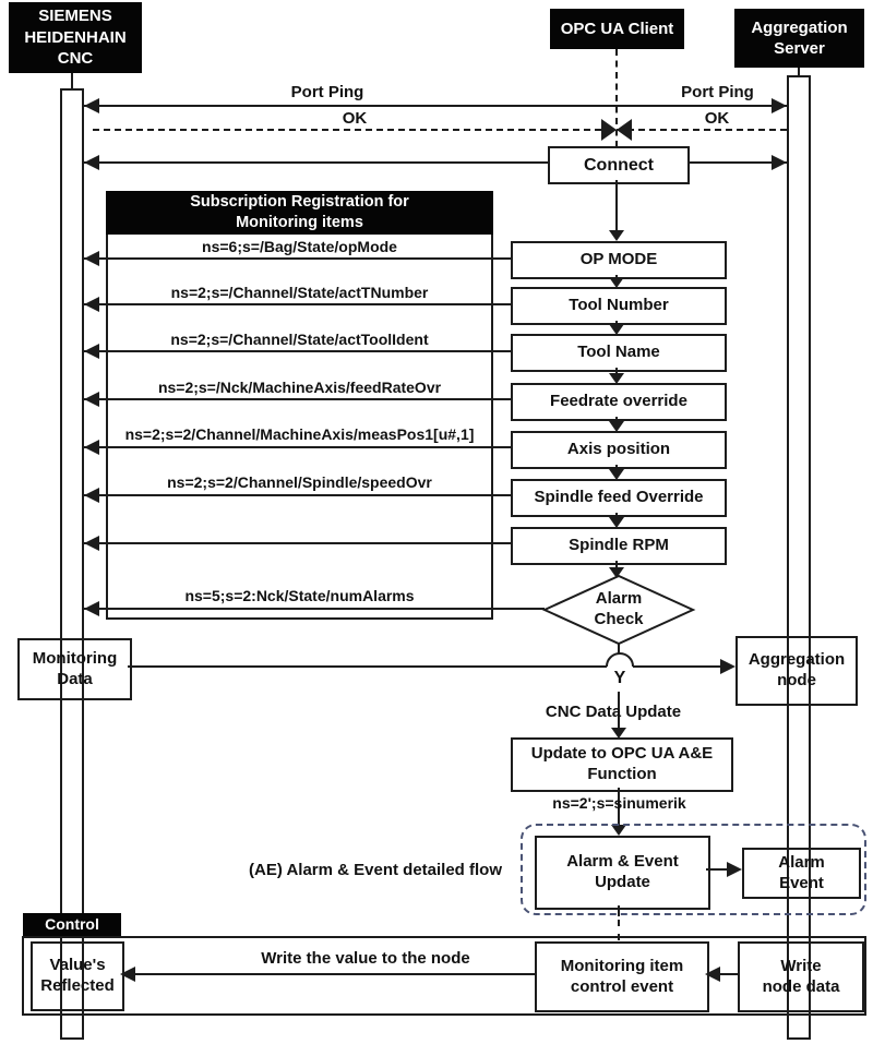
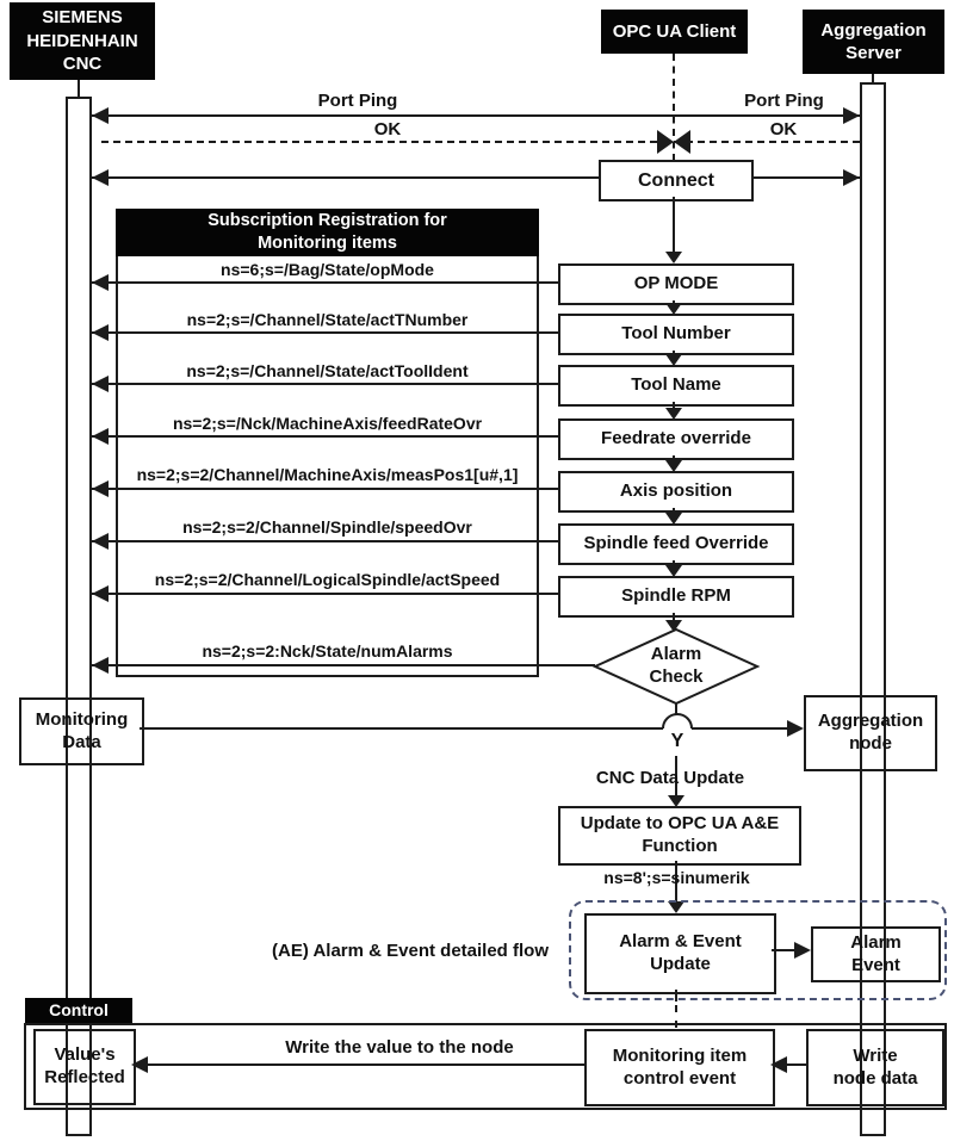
  SIEMENS
  HEIDENHAIN
  CNC
  OPC UA Client
  Aggregation
  Server
  Port Ping
  Port Ping
  OK
  OK
  Connect
  Subscription Registration for
  Monitoring items
  ns=6;s=/Bag/State/opMode
  ns=2;s=/Channel/State/actTNumber
  ns=2;s=/Channel/State/actToolIdent
  ns=2;s=/Nck/MachineAxis/feedRateOvr
  ns=2;s=2/Channel/MachineAxis/measPos1[u#,1]
  ns=2;s=2/Channel/Spindle/speedOvr
+ ns=2;s=2/Channel/LogicalSpindle/actSpeed
- ns=5;s=2:Nck/State/numAlarms
+ ns=2;s=2:Nck/State/numAlarms
  OP MODE
  Tool Number
  Tool Name
  Feedrate override
  Axis position
  Spindle feed Override
  Spindle RPM
  Alarm
  Check
  Monitoring
  Data
  Aggregation
  node
  Y
  CNC Data Update
  Update to OPC UA A&E
  Function
- ns=2';s=sinumerik
+ ns=8';s=sinumerik
  (AE) Alarm & Event detailed flow
  Alarm & Event
  Update
  Alarm
  Event
  Control
  Value's
  Reflected
  Monitoring item
  control event
  Write
  node data
  Write the value to the node
